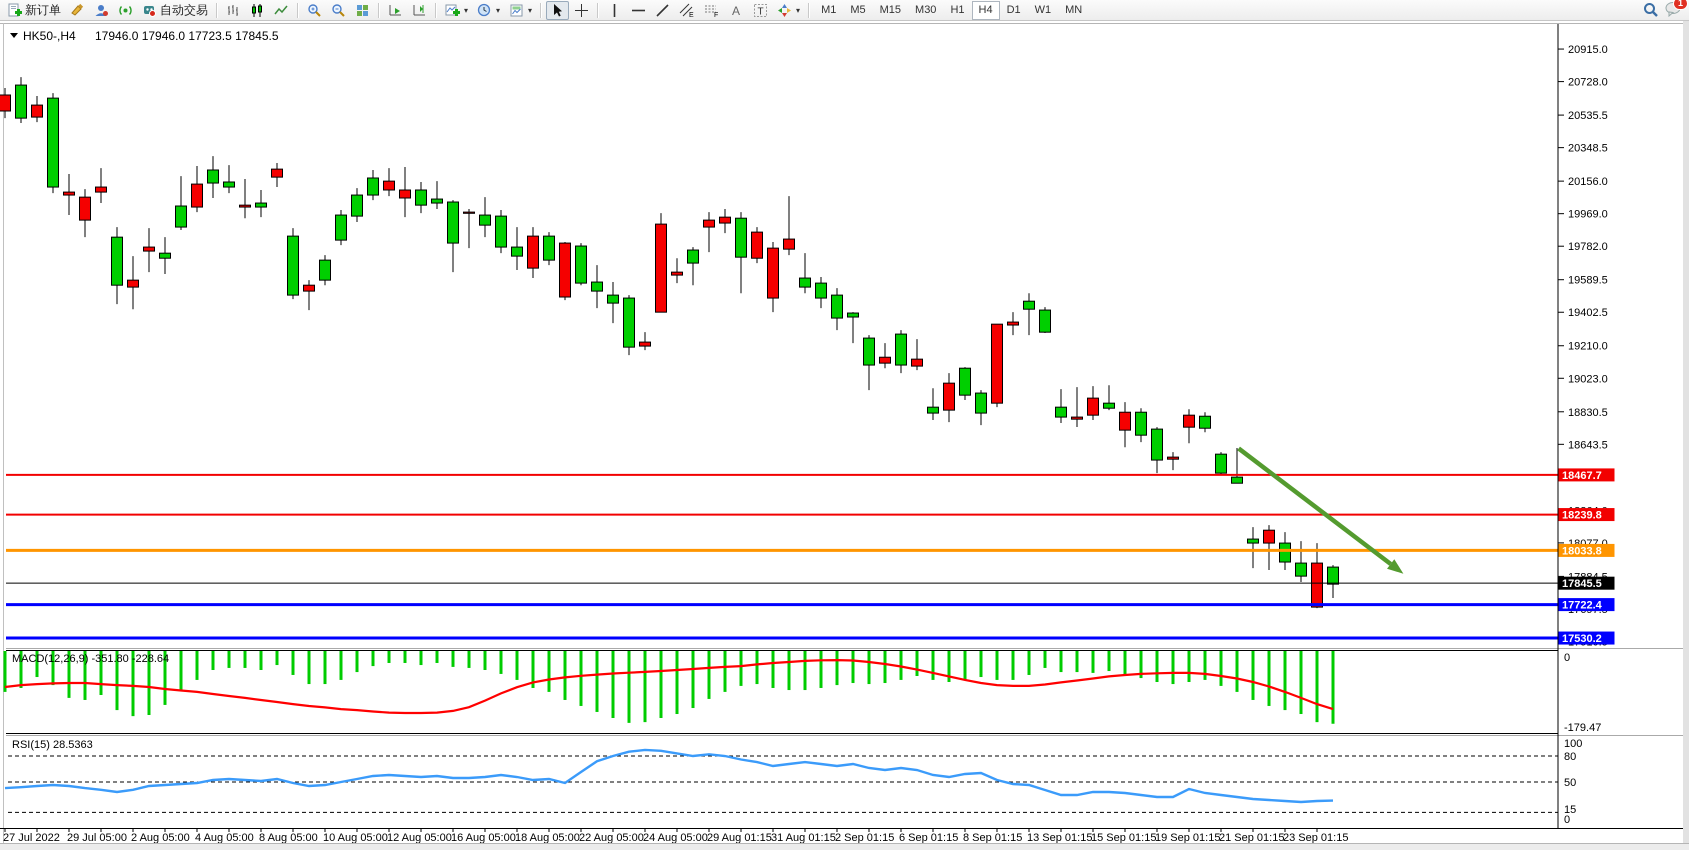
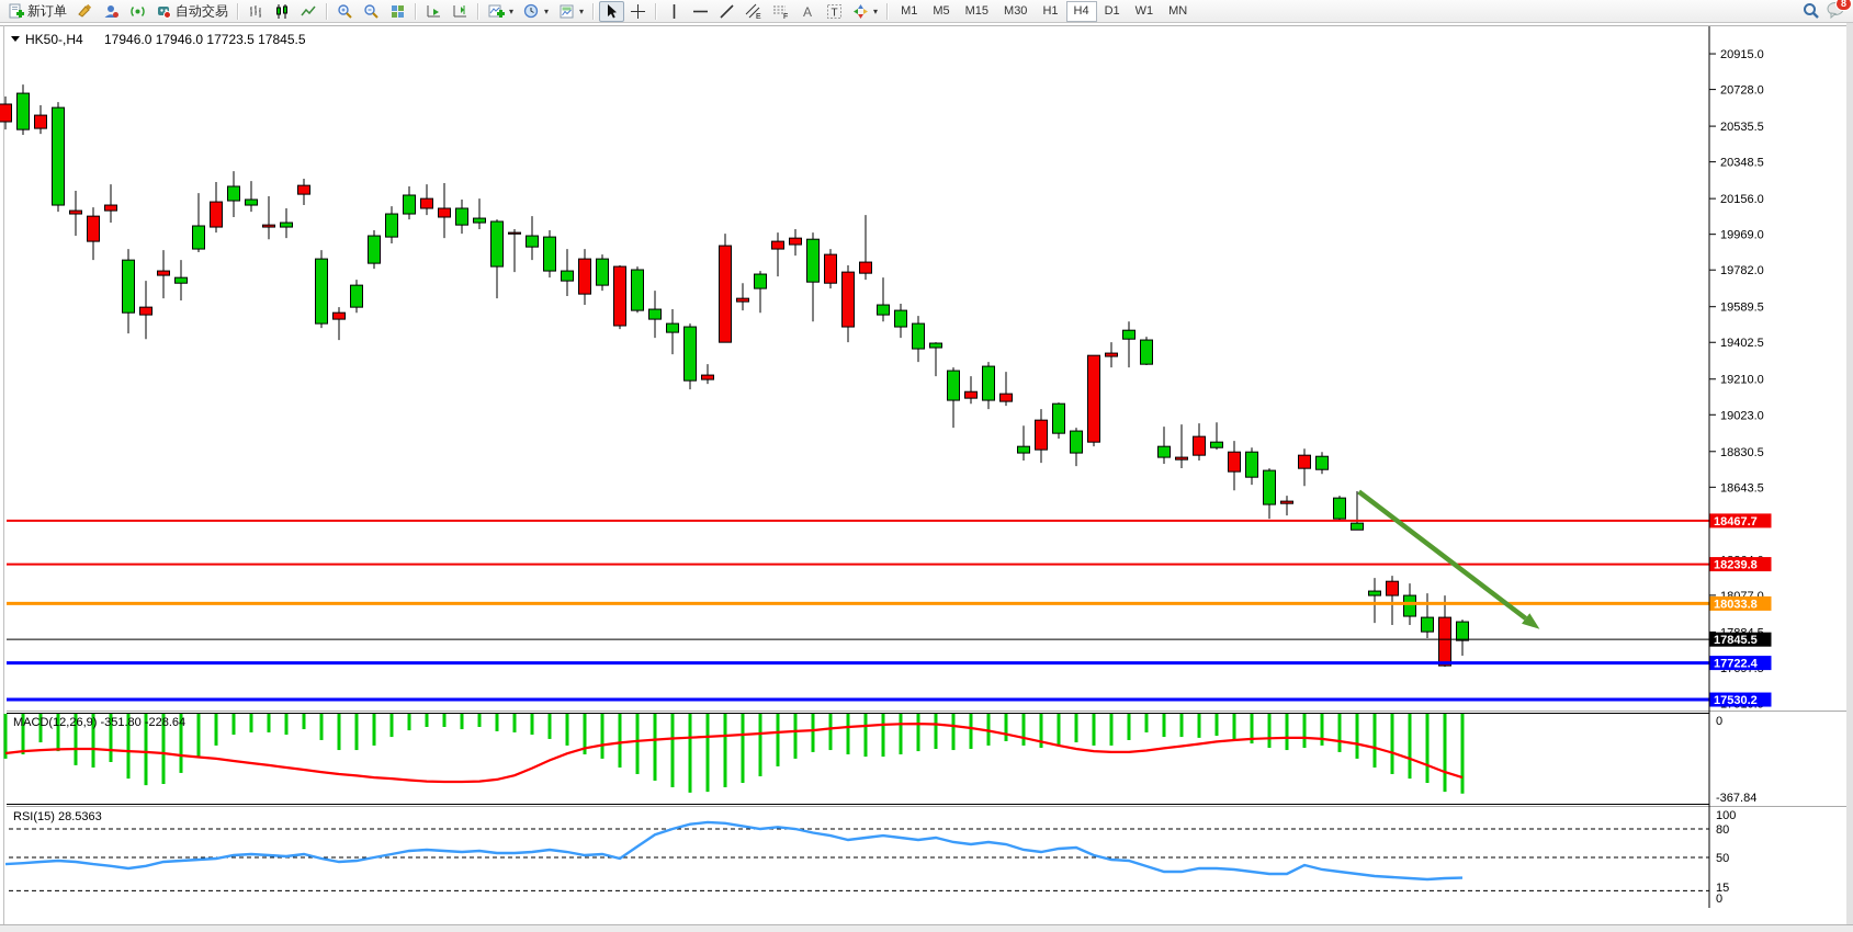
  新订单
  自动交易
  ▾
  ▾
  ▾
  A
  T
  ▾
  M1
  M5
  M15
  M30
  H1
  H4
  D1
  W1
  MN
- 1
+ 8
  HK50-,H4
  17946.0 17946.0 17723.5 17845.5
  20915.0
  20728.0
  20535.5
  20348.5
  20156.0
  19969.0
  19782.0
  19589.5
  19402.5
  19210.0
  19023.0
  18830.5
  18643.5
  18077.0
  18467.7
  18239.8
  18033.8
  17845.5
  17722.4
  17530.2
  MACD(12,26,9) -351.80 -228.64
  0
- -179.47
+ -367.84
  RSI(15) 28.5363
  100
  80
  50
  15
  0
- 27 Jul 2022
- 29 Jul 05:00
- 2 Aug 05:00
- 4 Aug 05:00
- 8 Aug 05:00
- 10 Aug 05:00
- 12 Aug 05:00
- 16 Aug 05:00
- 18 Aug 05:00
- 22 Aug 05:00
- 24 Aug 05:00
- 29 Aug 01:15
- 31 Aug 01:15
- 2 Sep 01:15
- 6 Sep 01:15
- 8 Sep 01:15
- 13 Sep 01:15
- 15 Sep 01:15
- 19 Sep 01:15
- 21 Sep 01:15
- 23 Sep 01:15
